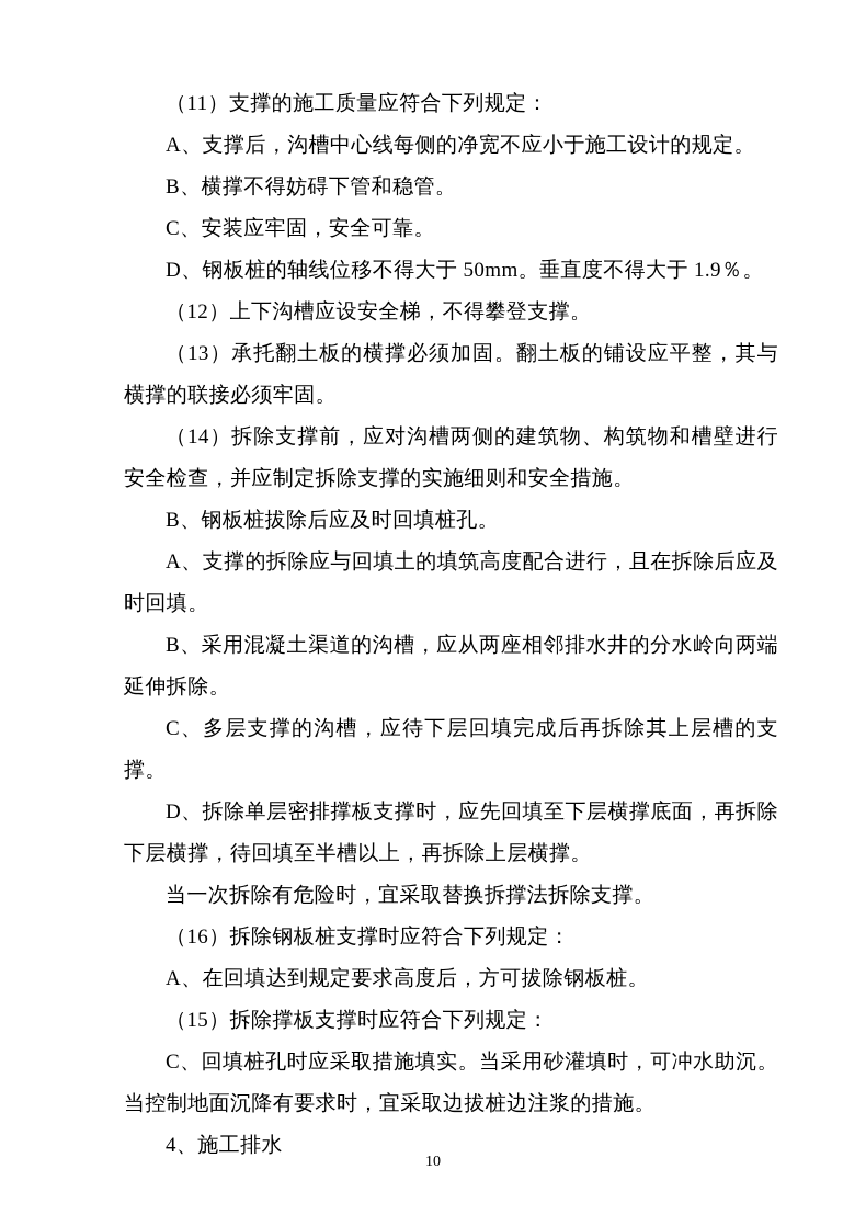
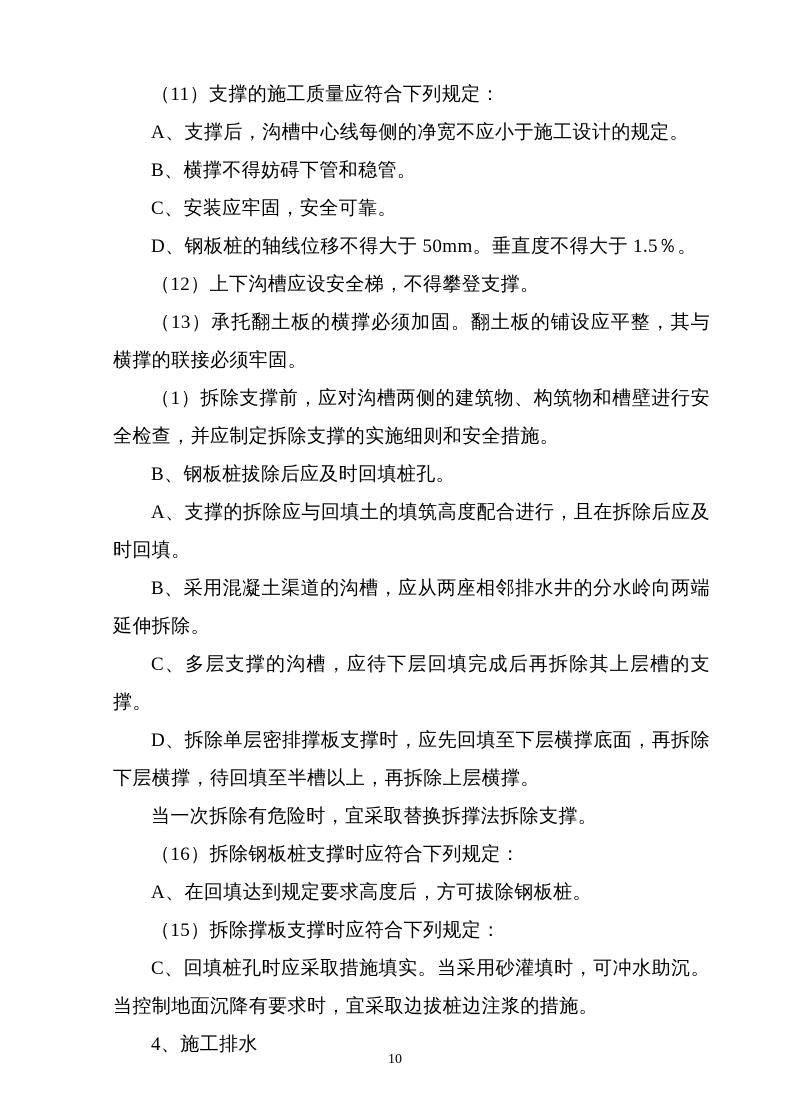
  （11）支撑的施工质量应符合下列规定：
  A、支撑后，沟槽中心线每侧的净宽不应小于施工设计的规定。
  B、横撑不得妨碍下管和稳管。
  C、安装应牢固，安全可靠。
- D、钢板桩的轴线位移不得大于 50mm。垂直度不得大于 1.9％。
+ D、钢板桩的轴线位移不得大于 50mm。垂直度不得大于 1.5％。
  （12）上下沟槽应设安全梯，不得攀登支撑。
  （13）承托翻土板的横撑必须加固。翻土板的铺设应平整，其与横撑的联接必须牢固。
- （14）拆除支撑前，应对沟槽两侧的建筑物、构筑物和槽壁进行安全检查，并应制定拆除支撑的实施细则和安全措施。
+ （1）拆除支撑前，应对沟槽两侧的建筑物、构筑物和槽壁进行安全检查，并应制定拆除支撑的实施细则和安全措施。
  B、钢板桩拔除后应及时回填桩孔。
  A、支撑的拆除应与回填土的填筑高度配合进行，且在拆除后应及时回填。
  B、采用混凝土渠道的沟槽，应从两座相邻排水井的分水岭向两端延伸拆除。
  C、多层支撑的沟槽，应待下层回填完成后再拆除其上层槽的支撑。
  D、拆除单层密排撑板支撑时，应先回填至下层横撑底面，再拆除下层横撑，待回填至半槽以上，再拆除上层横撑。
  当一次拆除有危险时，宜采取替换拆撑法拆除支撑。
  （16）拆除钢板桩支撑时应符合下列规定：
  A、在回填达到规定要求高度后，方可拔除钢板桩。
  （15）拆除撑板支撑时应符合下列规定：
  C、回填桩孔时应采取措施填实。当采用砂灌填时，可冲水助沉。当控制地面沉降有要求时，宜采取边拔桩边注浆的措施。
  4、施工排水
  10
